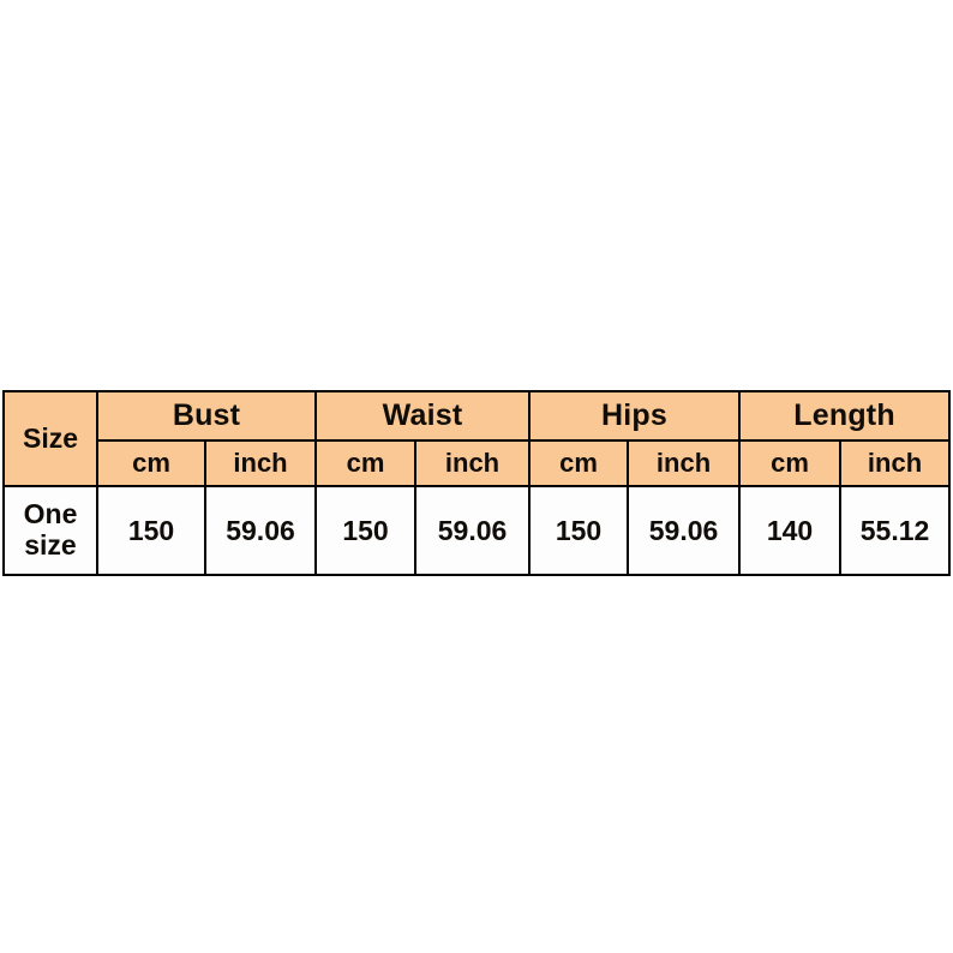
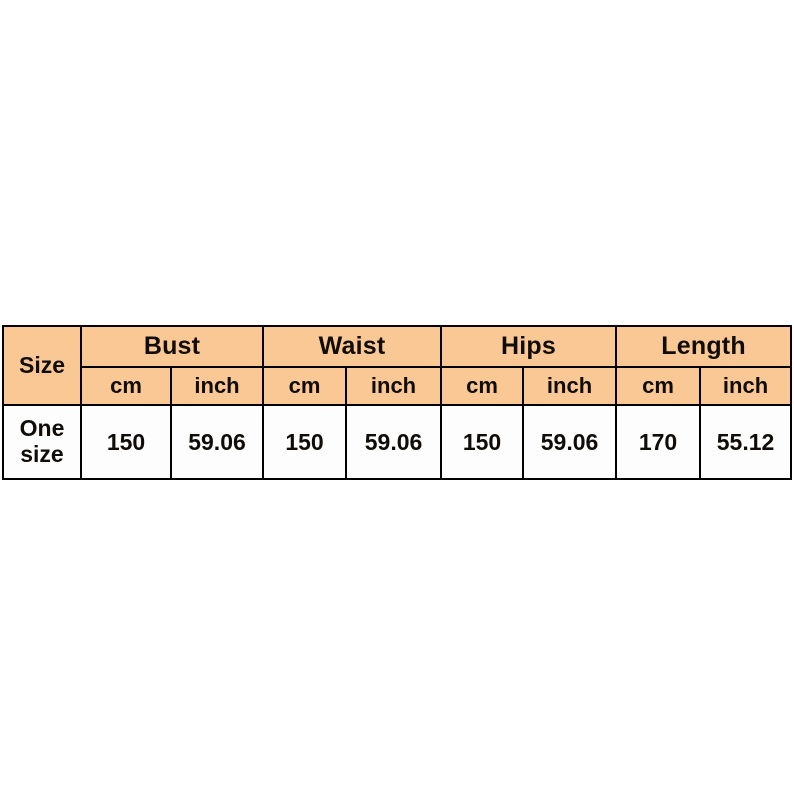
  Size	Bust	Waist	Hips	Length
  cm	inch	cm	inch	cm	inch	cm	inch
- One size	150	59.06	150	59.06	150	59.06	140	55.12
+ One size	150	59.06	150	59.06	150	59.06	170	55.12
